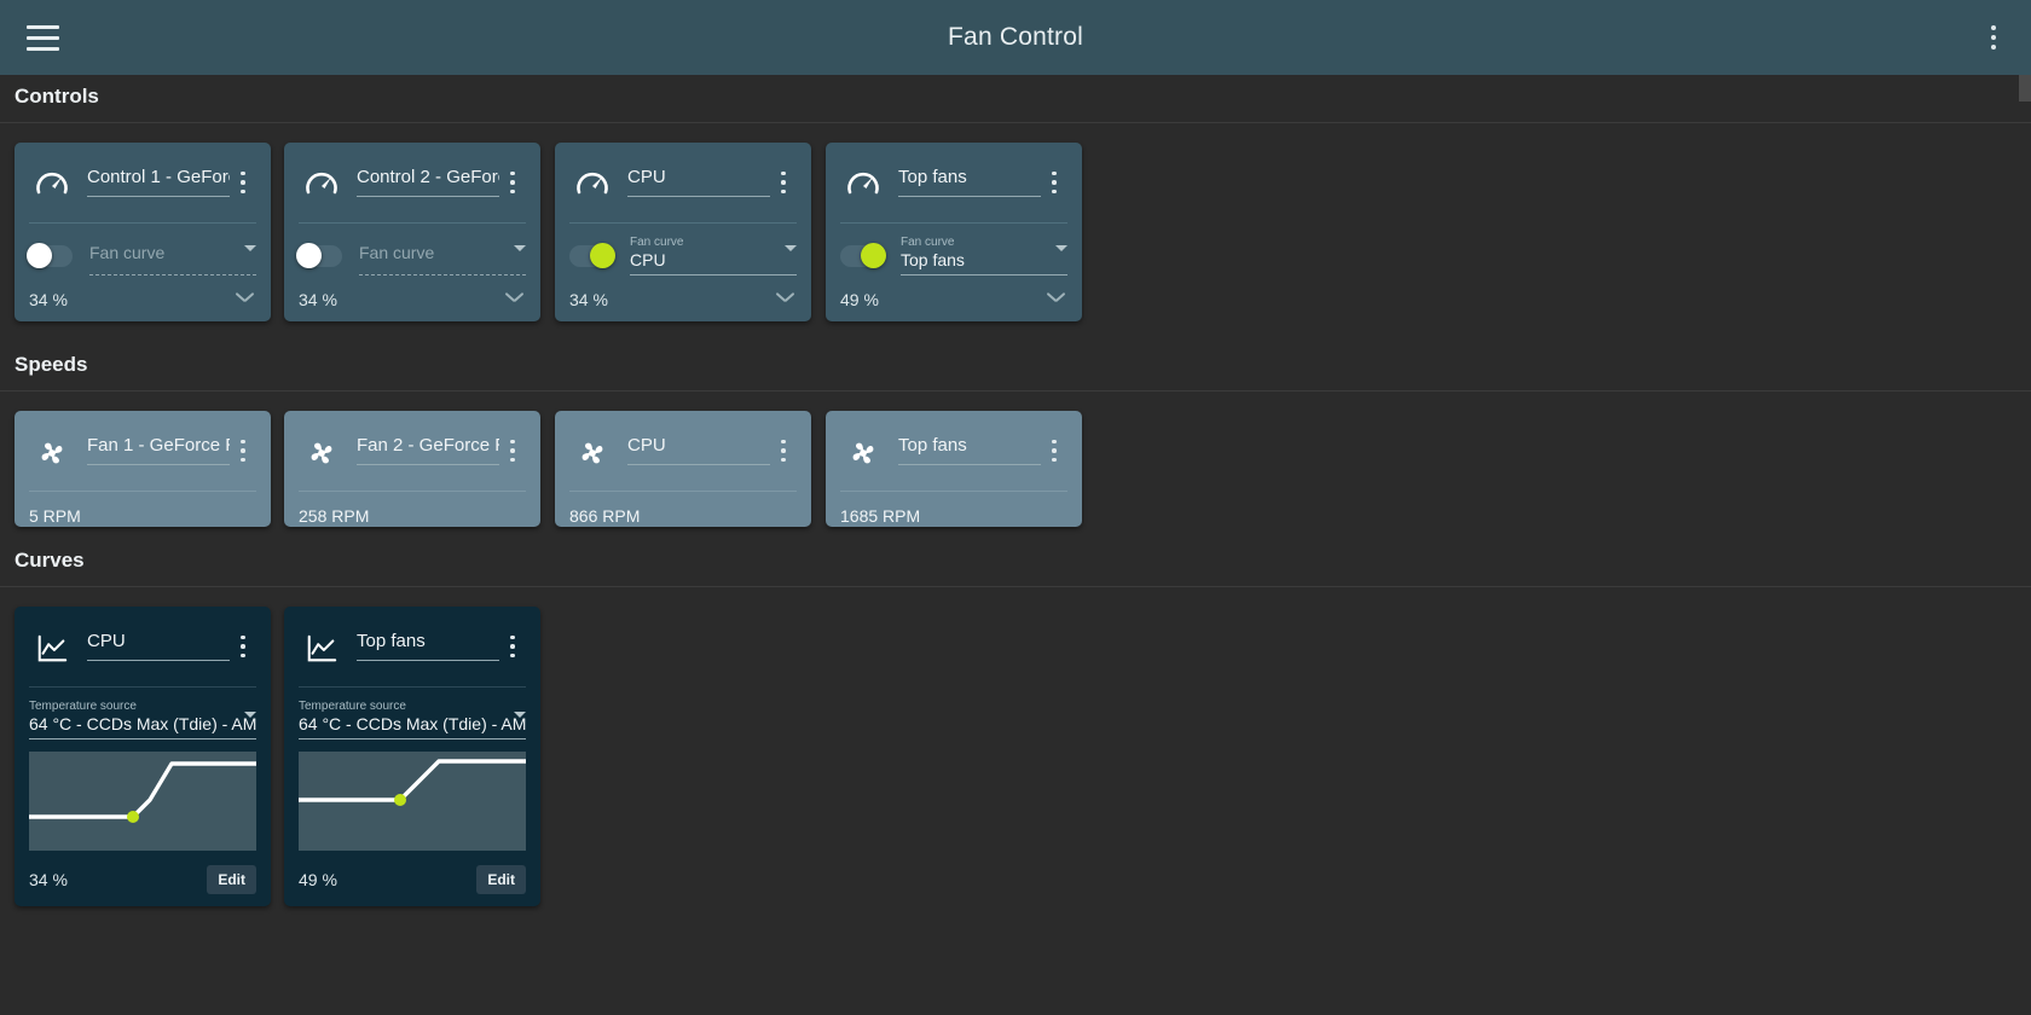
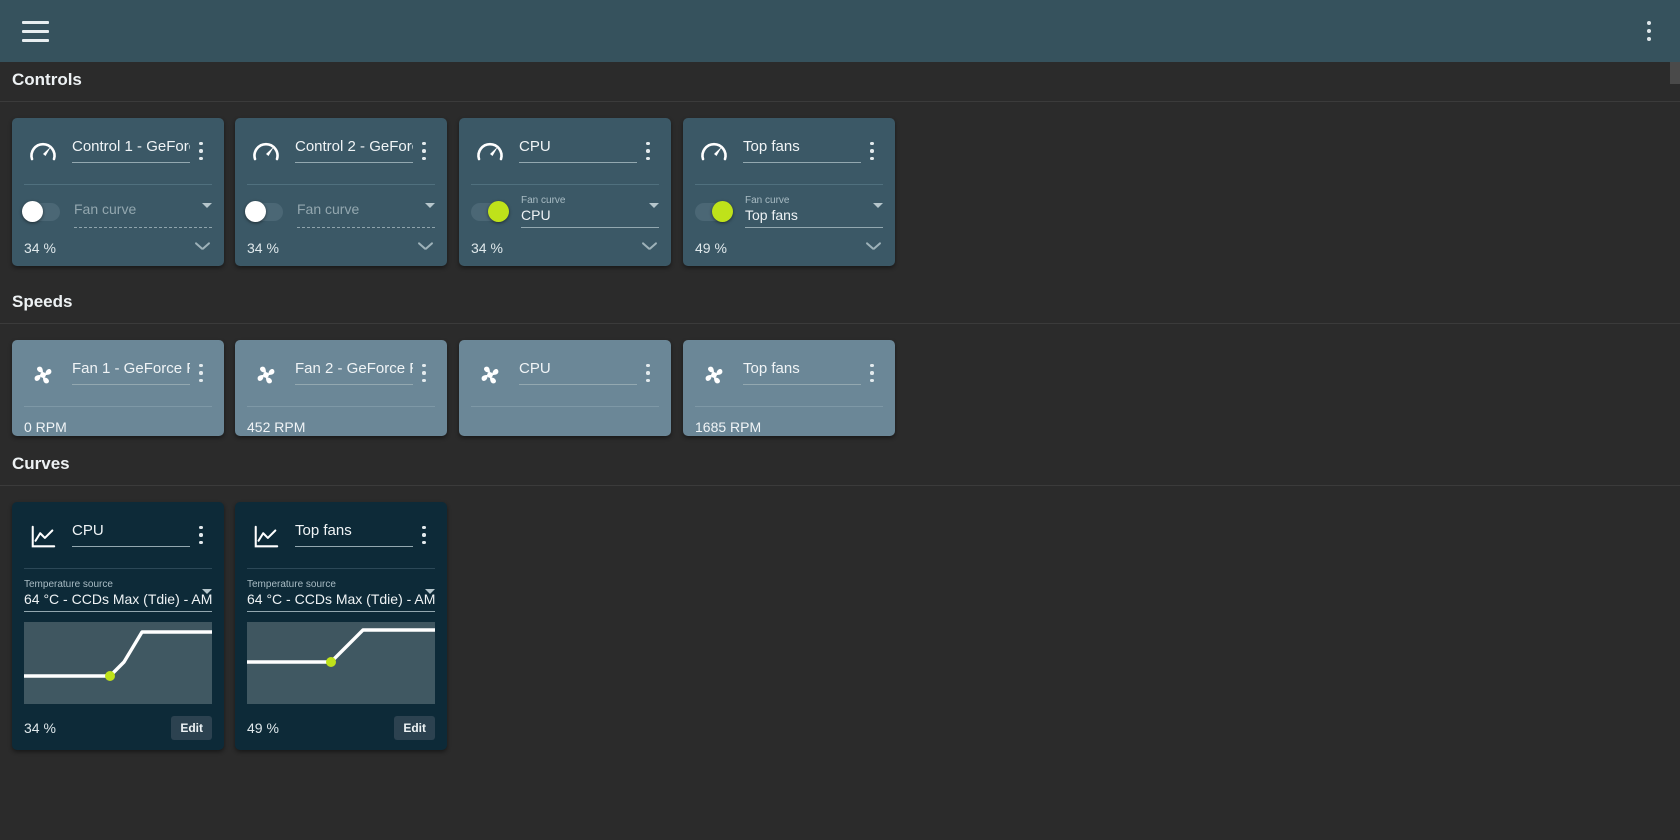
- Fan Control
  Controls
  Control 1 - GeFor
  Fan curve
  34 %
  Control 2 - GeFor
  Fan curve
  34 %
  CPU
  Fan curve
  CPU
  34 %
  Top fans
  Fan curve
  Top fans
  49 %
  Speeds
  Fan 1 - GeForce
- 5 RPM
+ 0 RPM
  Fan 2 - GeForce
- 258 RPM
+ 452 RPM
  CPU
- 866 RPM
  Top fans
  1685 RPM
  Curves
  CPU
  Temperature source
  64 °C - CCDs Max (Tdie) - AM
  34 %
  Edit
  Top fans
  Temperature source
  64 °C - CCDs Max (Tdie) - AM
  49 %
  Edit
